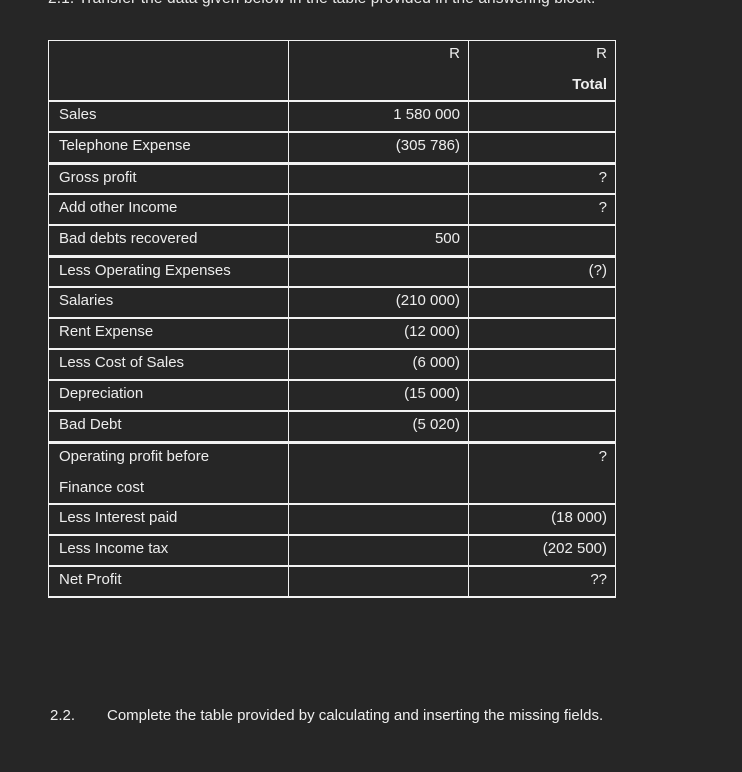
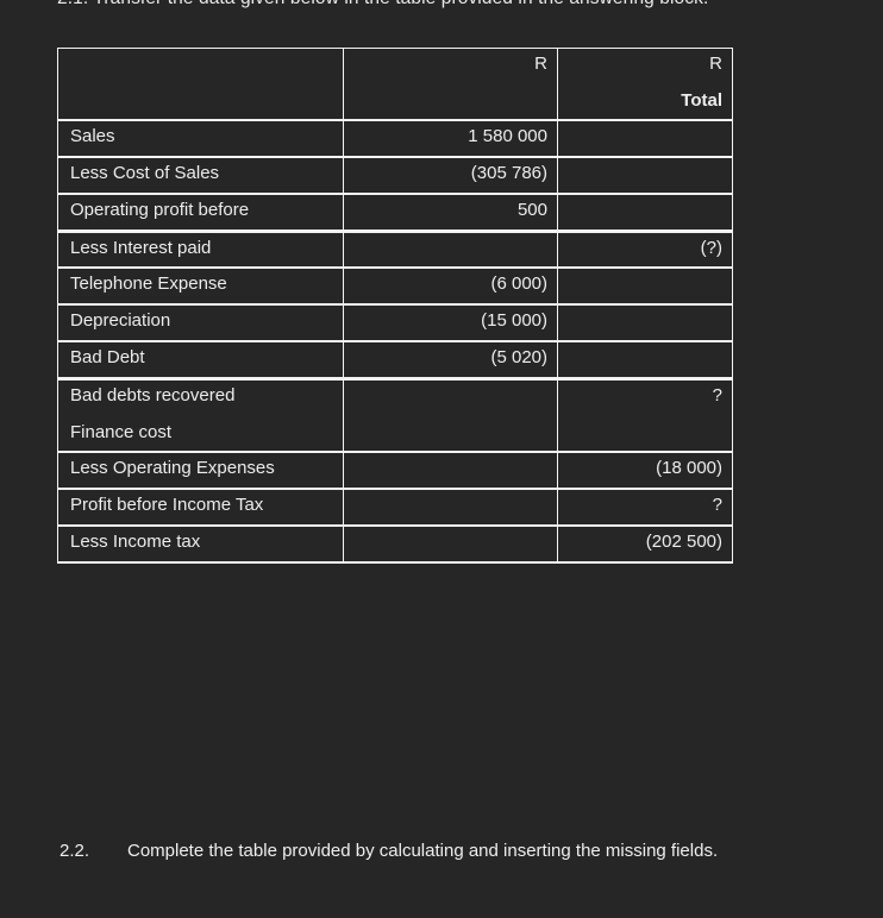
  	R	R Total
  Sales	1 580 000
- Telephone Expense	(305 786)
+ Less Cost of Sales	(305 786)
- Gross profit		?
- Add other Income		?
- Bad debts recovered	500
+ Operating profit before	500
- Less Operating Expenses		(?)
+ Less Interest paid		(?)
- Salaries	(210 000)
- Rent Expense	(12 000)
- Less Cost of Sales	(6 000)
+ Telephone Expense	(6 000)
  Depreciation	(15 000)
  Bad Debt	(5 020)
- Operating profit beforeFinance cost		?
+ Bad debts recoveredFinance cost		?
- Less Interest paid		(18 000)
+ Less Operating Expenses		(18 000)
+ Profit before Income Tax		?
  Less Income tax		(202 500)
- Net Profit		??
  2.2. Complete the table provided by calculating and inserting the missing fields.
